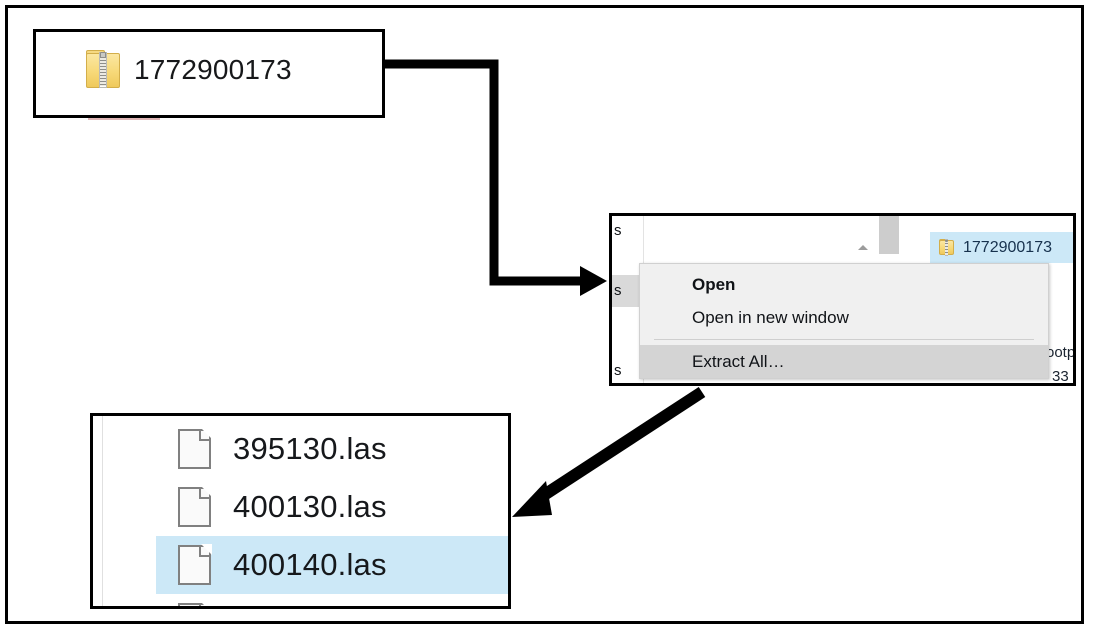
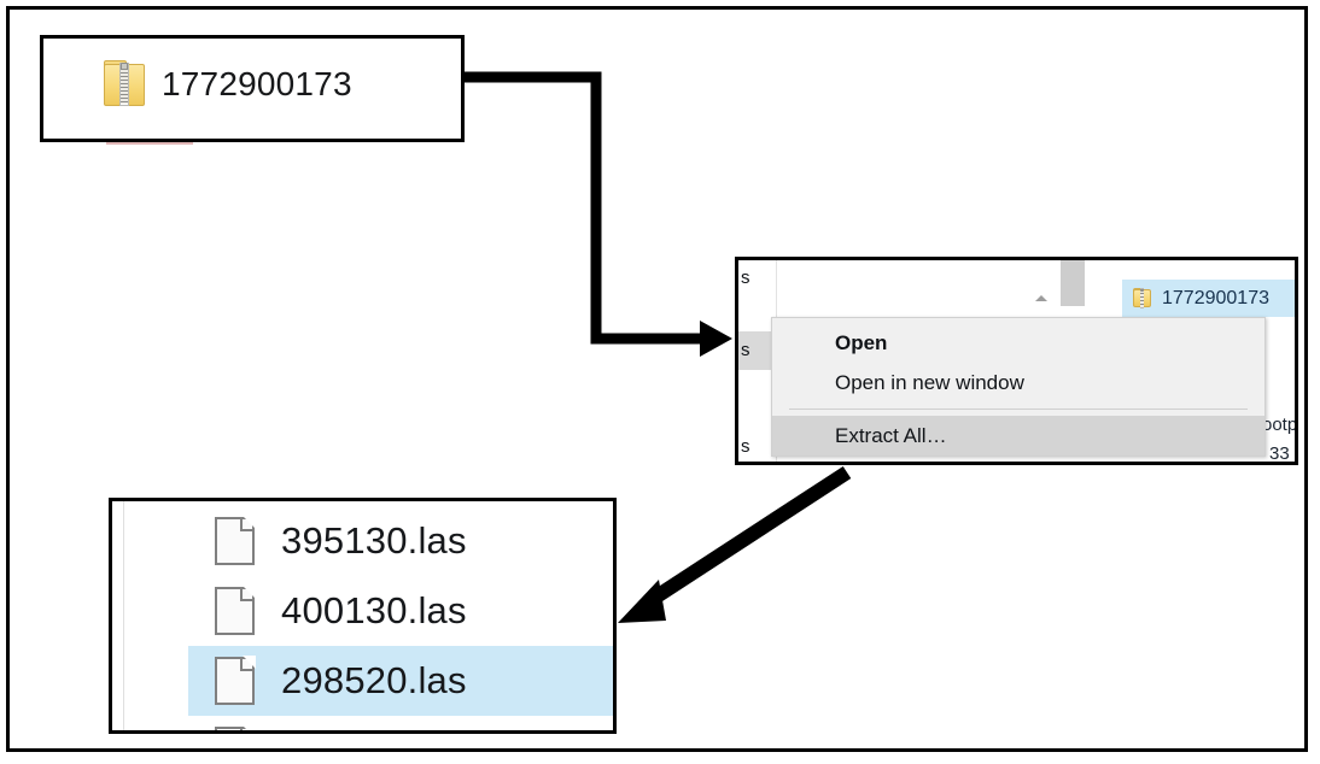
  1772900173
  s
  s
  s
  1772900173
  ootp
  33
  Open
  Open in new window
  Extract All…
  395130.las
  400130.las
- 400140.las
+ 298520.las
